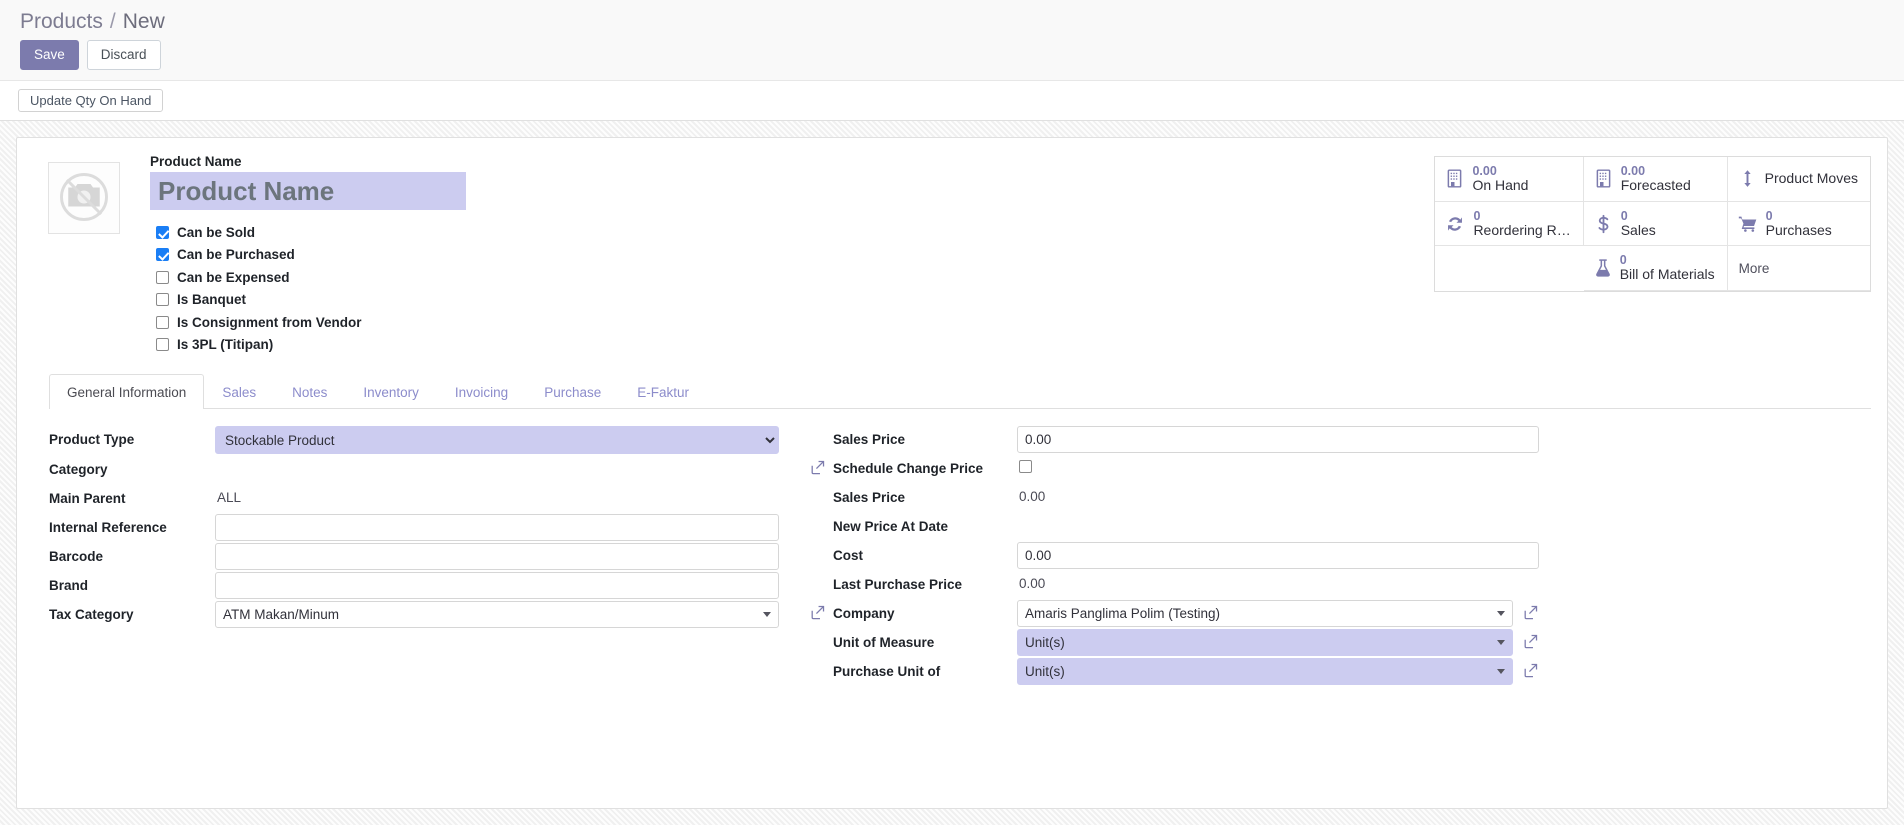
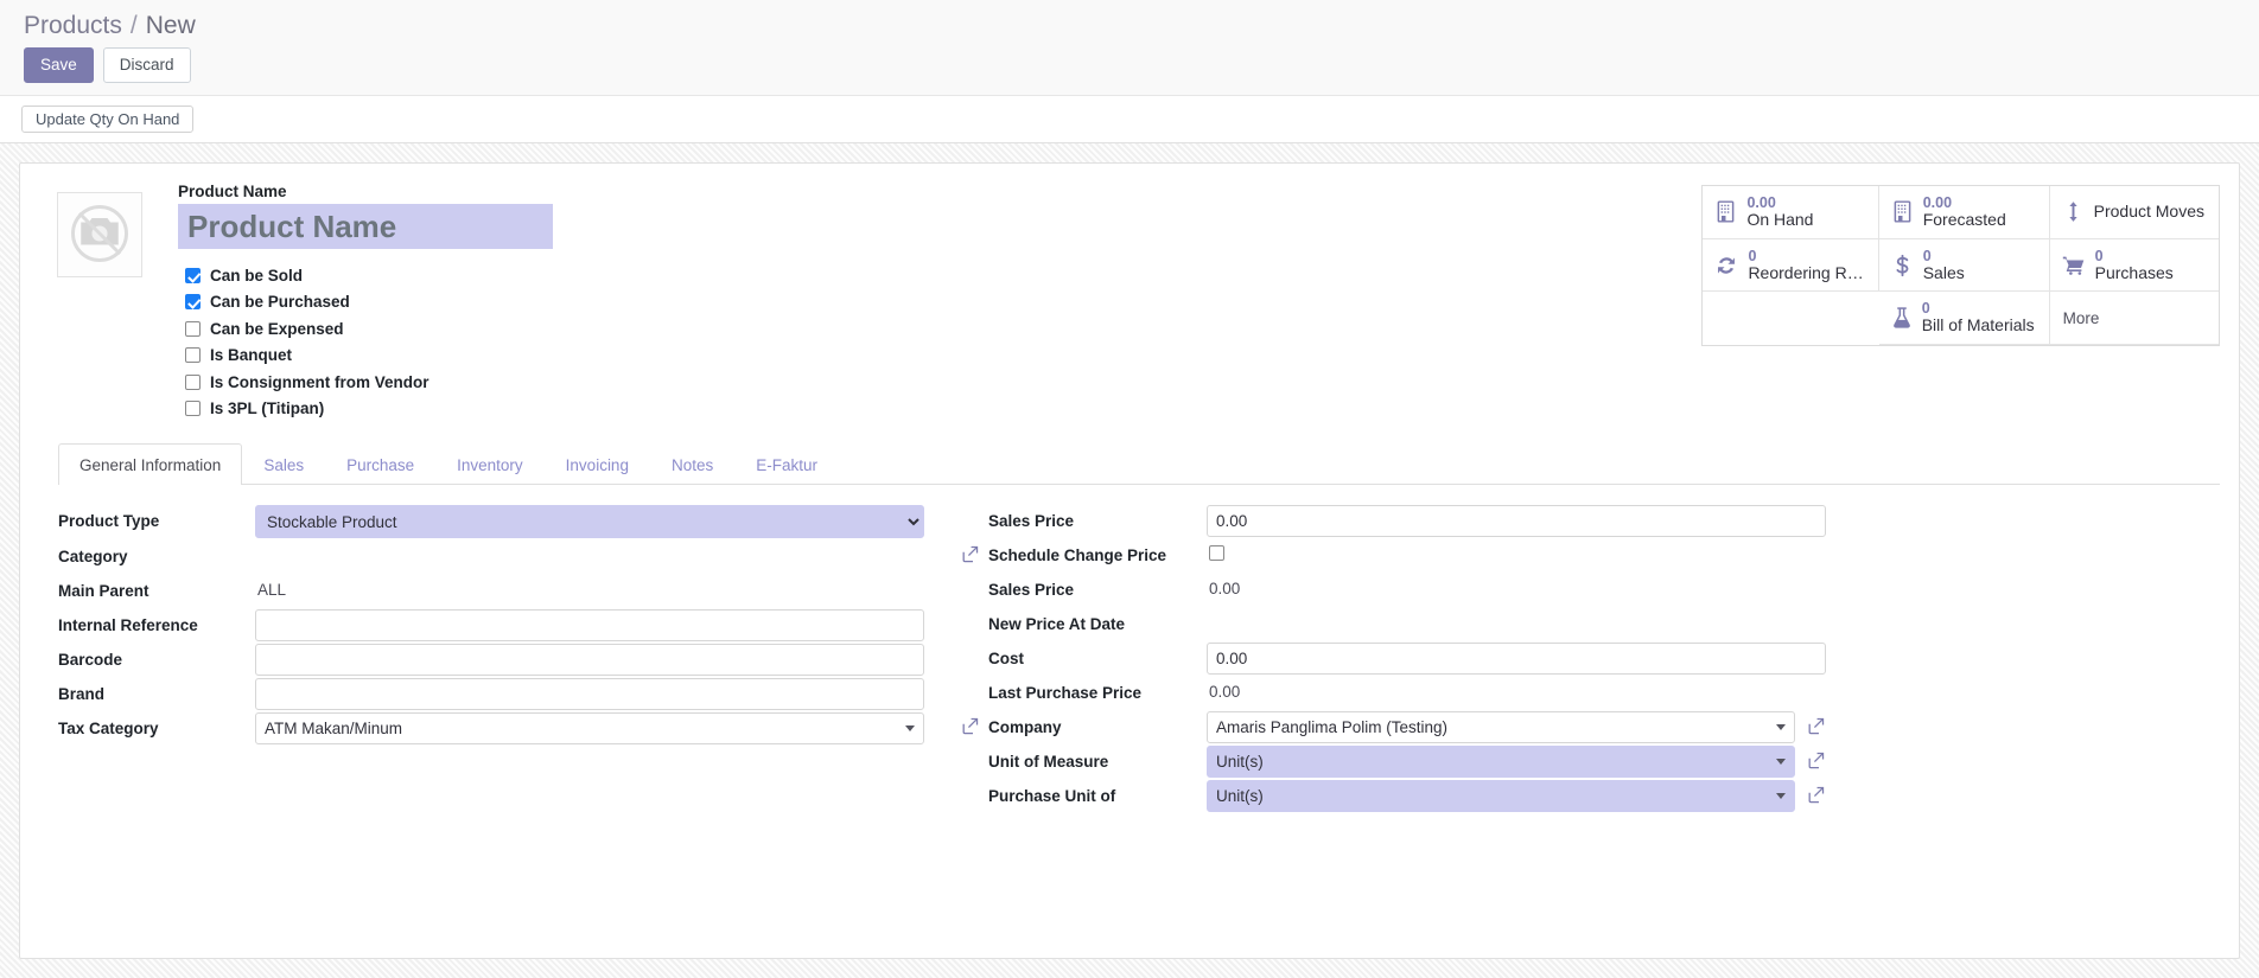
  Products
  /
  New
  Save
  Discard
  Update Qty On Hand
  0.00
  On Hand
  0.00
  Forecasted
  Product Moves
  0
  Reordering R…
  0
  Sales
  0
  Purchases
  0
  Bill of Materials
  More
  Product Name
  Product Name
  Can be Sold
  Can be Purchased
  Can be Expensed
  Is Banquet
  Is Consignment from Vendor
  Is 3PL (Titipan)
  General Information
  Sales
- Notes
+ Purchase
  Inventory
  Invoicing
- Purchase
+ Notes
  E-Faktur
  Product Type
  Stockable Product
  Category
  Main Parent
  ALL
  Internal Reference
  Barcode
  Brand
  Tax Category
  ATM Makan/Minum
  Sales Price
  0.00
  Schedule Change Price
  Sales Price
  0.00
  New Price At Date
  Cost
  0.00
  Last Purchase Price
  0.00
  Company
  Amaris Panglima Polim (Testing)
  Unit of Measure
  Unit(s)
  Purchase Unit of
  Unit(s)
